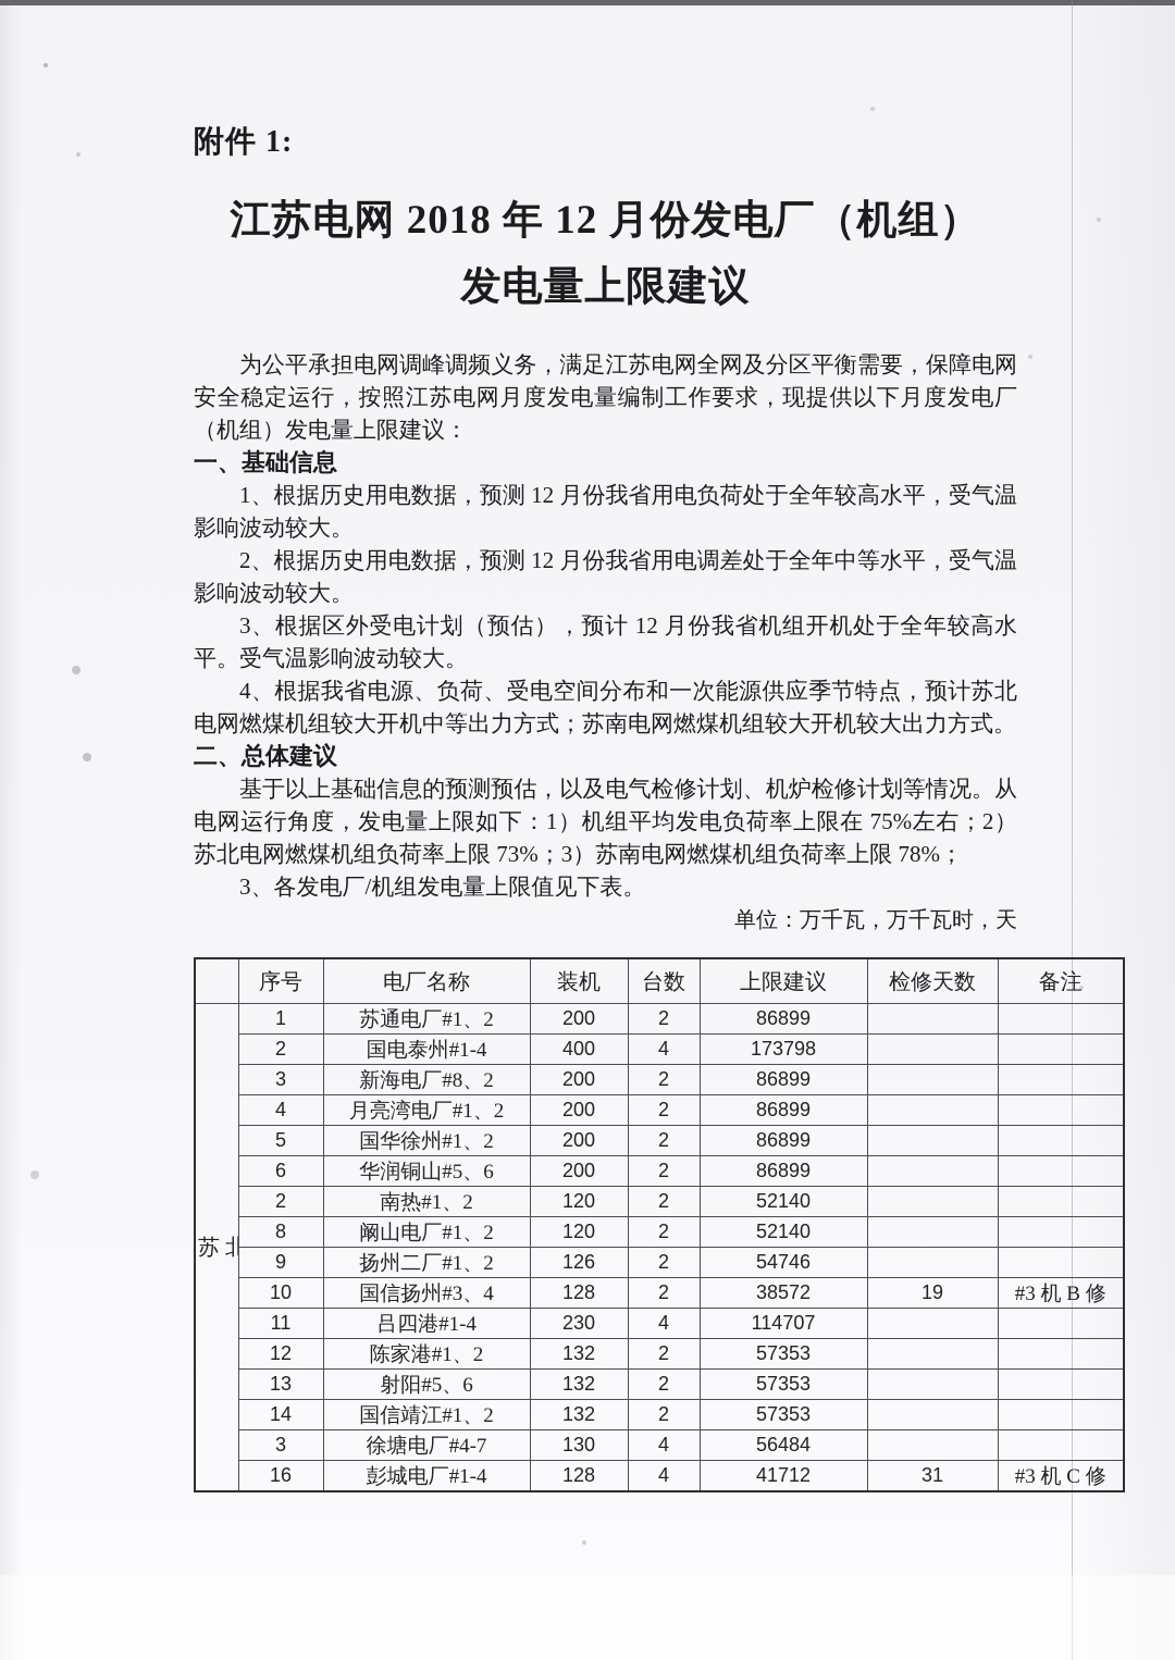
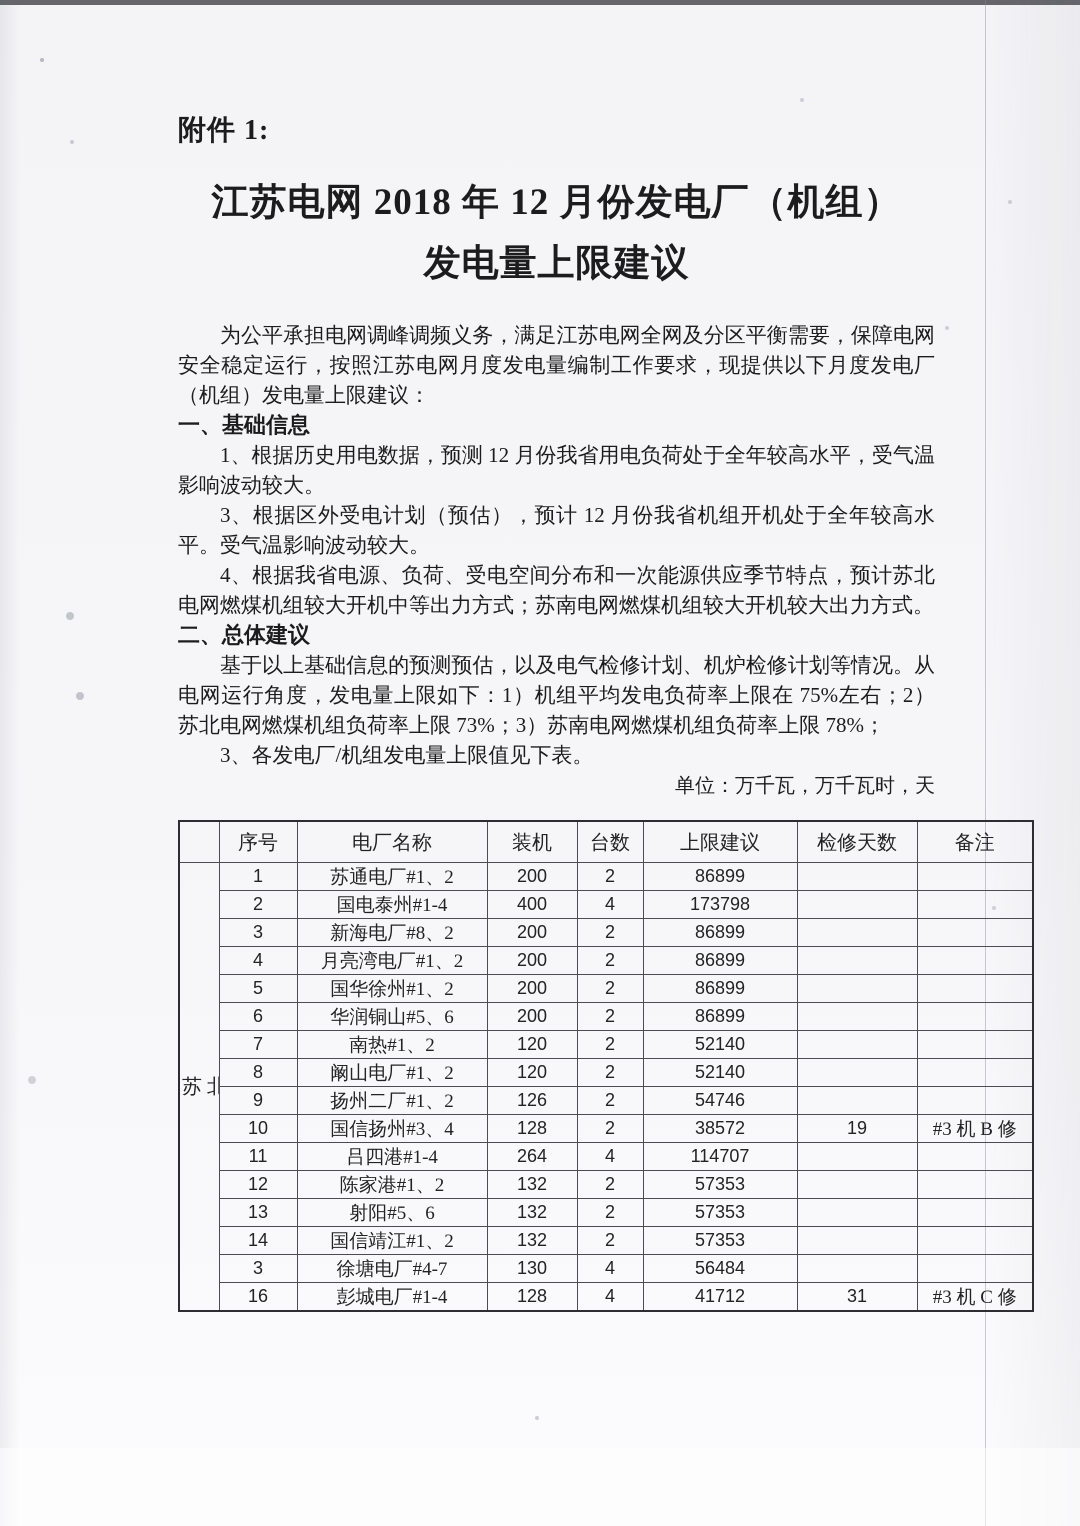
  附件 1:
  江苏电网 2018 年 12 月份发电厂（机组）
  发电量上限建议
  为公平承担电网调峰调频义务，满足江苏电网全网及分区平衡需要，保障电网安全稳定运行，按照江苏电网月度发电量编制工作要求，现提供以下月度发电厂（机组）发电量上限建议：
  一、基础信息
  1、根据历史用电数据，预测 12 月份我省用电负荷处于全年较高水平，受气温影响波动较大。
- 2、根据历史用电数据，预测 12 月份我省用电调差处于全年中等水平，受气温影响波动较大。
  3、根据区外受电计划（预估），预计 12 月份我省机组开机处于全年较高水平。受气温影响波动较大。
  4、根据我省电源、负荷、受电空间分布和一次能源供应季节特点，预计苏北电网燃煤机组较大开机中等出力方式；苏南电网燃煤机组较大开机较大出力方式。
  二、总体建议
  基于以上基础信息的预测预估，以及电气检修计划、机炉检修计划等情况。从电网运行角度，发电量上限如下：1）机组平均发电负荷率上限在 75%左右；2）苏北电网燃煤机组负荷率上限 73%；3）苏南电网燃煤机组负荷率上限 78%；
  3、各发电厂/机组发电量上限值见下表。
  单位：万千瓦，万千瓦时，天
  	序号	电厂名称	装机	台数	上限建议	检修天数	备注
  苏 北	1	苏通电厂#1、2	200	2	86899
  2	国电泰州#1-4	400	4	173798
  3	新海电厂#8、2	200	2	86899
  4	月亮湾电厂#1、2	200	2	86899
  5	国华徐州#1、2	200	2	86899
  6	华润铜山#5、6	200	2	86899
- 2	南热#1、2	120	2	52140
+ 7	南热#1、2	120	2	52140
  8	阚山电厂#1、2	120	2	52140
  9	扬州二厂#1、2	126	2	54746
  10	国信扬州#3、4	128	2	38572	19	#3 机 B 修
- 11	吕四港#1-4	230	4	114707
+ 11	吕四港#1-4	264	4	114707
  12	陈家港#1、2	132	2	57353
  13	射阳#5、6	132	2	57353
  14	国信靖江#1、2	132	2	57353
  3	徐塘电厂#4-7	130	4	56484
  16	彭城电厂#1-4	128	4	41712	31	#3 机 C 修
